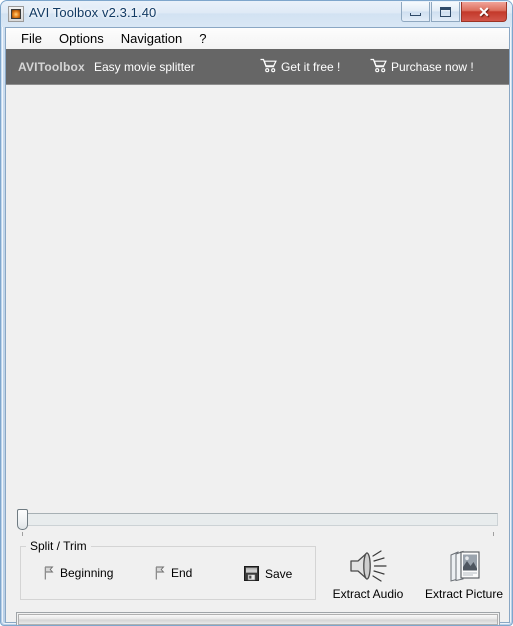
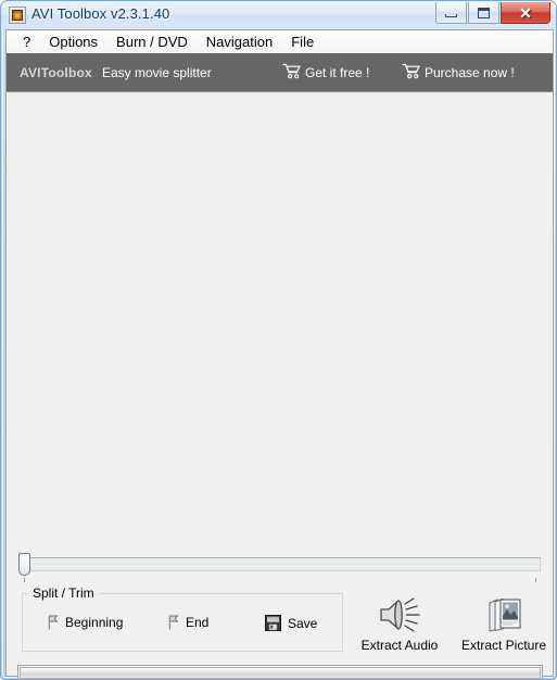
  AVI Toolbox v2.3.1.40
  ✕
- File
+ ?
  Options
+ Burn / DVD
  Navigation
- ?
+ File
  AVIToolbox
  Easy movie splitter
  Get it free !
  Purchase now !
  Split / Trim
  Beginning
  End
  Save
  Extract Audio
  Extract Picture
